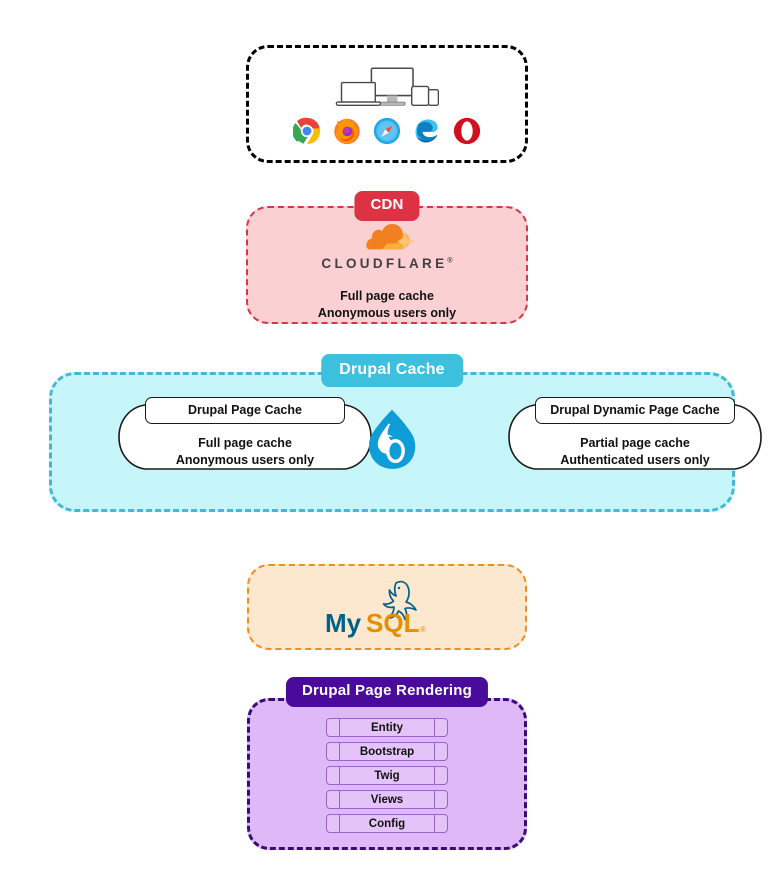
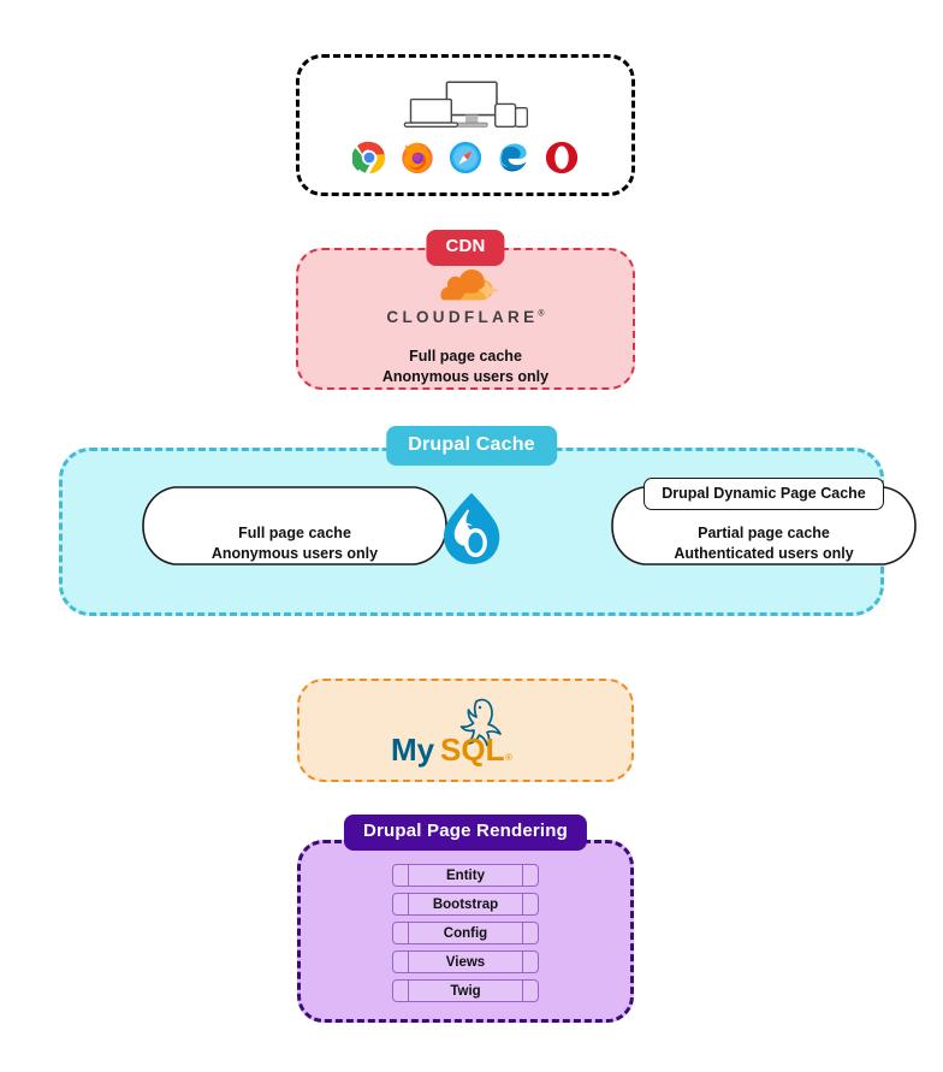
  CDN
  CLOUDFLARE
  Full page cache
  Anonymous users only
  Drupal Cache
- Drupal Page Cache
  Full page cache
  Anonymous users only
  Drupal Dynamic Page Cache
  Partial page cache
  Authenticated users only
  My
  SQL
  ®
  Drupal Page Rendering
  Entity
  Bootstrap
- Twig
+ Config
  Views
- Config
+ Twig
